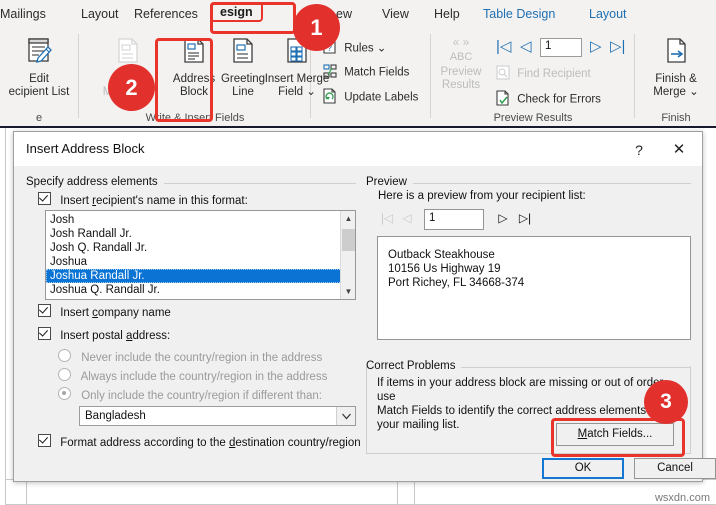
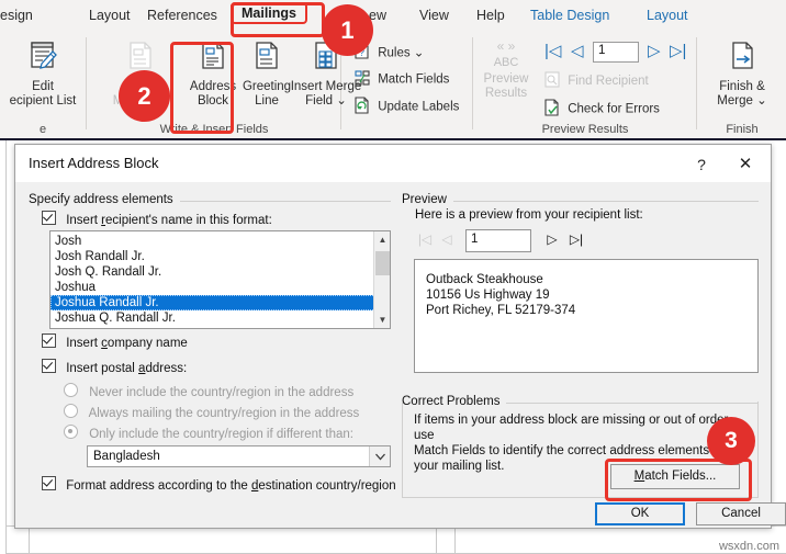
  wsxdn.com
- Mailings
+ esign
  Layout
  References
- esign
+ Mailings
  ew
  View
  Help
  Table Design
  Layout
  Edit
  ecipient List
  e
  Address
  Block
  Greeting
  Line
  Insert Merge
  Field ⌄
  ?
  Rules ⌄
  Match Fields
  Update Labels
  Write & Insert Fields
  « »
  ABC
  Preview
  Results
  |◁
  ◁
  1
  ▷
  ▷|
  Find Recipient
  Check for Errors
  Preview Results
  Finish &
  Merge ⌄
  Finish
  1
  2
  Insert Address Block
  ?
  ✕
  Specify address elements
  Insert recipient's name in this format:
  Josh
  Josh Randall Jr.
  Josh Q. Randall Jr.
  Joshua
  Joshua Randall Jr.
  Joshua Q. Randall Jr.
  ▲
  ▼
  Insert company name
  Insert postal address:
  Never include the country/region in the address
- Always include the country/region in the address
+ Always mailing the country/region in the address
  Only include the country/region if different than:
  Bangladesh
  Format address according to the destination country/region
  Preview
  Here is a preview from your recipient list:
  |◁
  ◁
  1
  ▷
  ▷|
  Outback Steakhouse
  10156 Us Highway 19
- Port Richey, FL 34668-374
+ Port Richey, FL 52179-374
  Correct Problems
  If items in your address block are missing or out of ord use
  Match Fields to identify the correct address elements
  your mailing list.
  Match Fields...
  OK
  Cancel
  3
